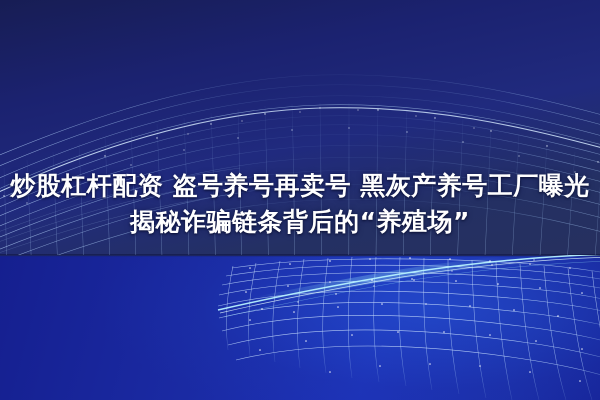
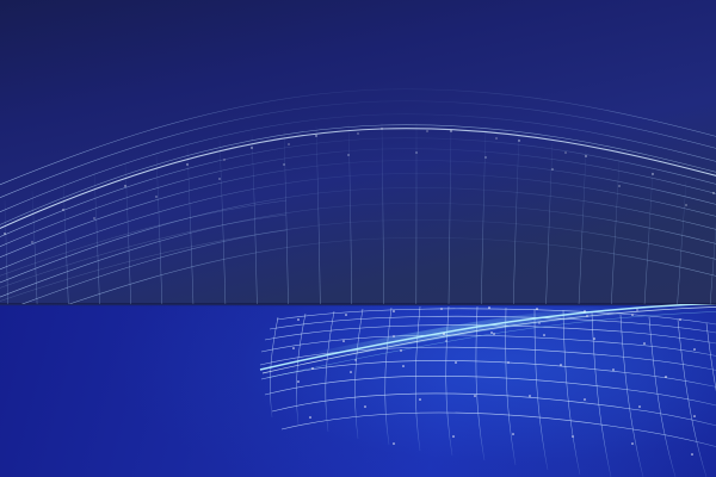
- 炒股杠杆配资 盗号养号再卖号 黑灰产养号工厂曝光 揭秘诈骗链条背后的“养殖场”
